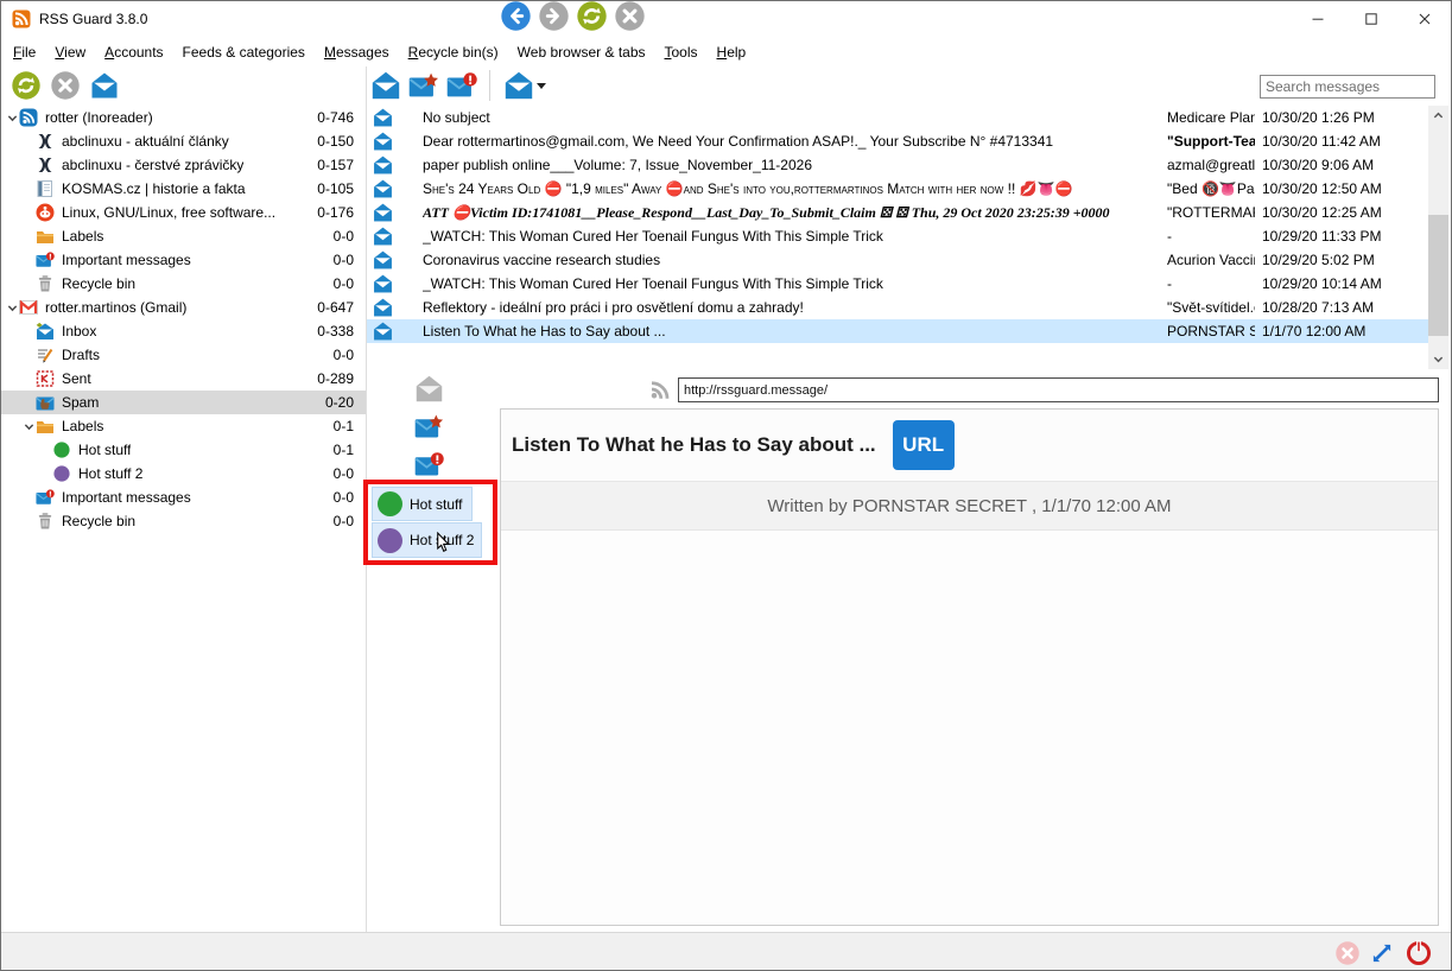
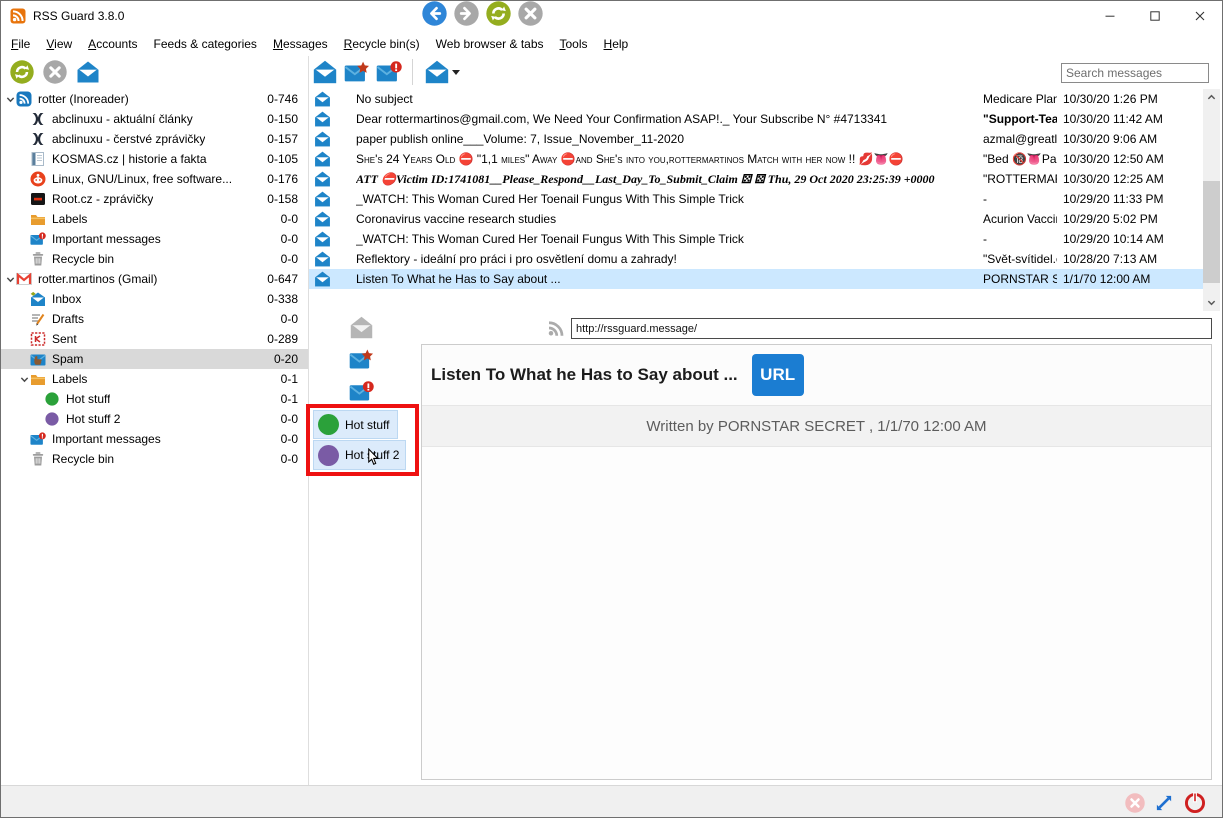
  RSS Guard 3.8.0
  File
  View
  Accounts
  Feeds & categories
  Messages
  Recycle bin(s)
  Web browser & tabs
  Tools
  Help
  Search messages
  rotter (Inoreader)
  0-746
  abclinuxu - aktuální články
  0-150
  abclinuxu - čerstvé zprávičky
  0-157
  KOSMAS.cz | historie a fakta
  0-105
  Linux, GNU/Linux, free software...
  0-176
+ Root.cz - zprávičky
+ 0-158
  Labels
  0-0
  Important messages
  0-0
  Recycle bin
  0-0
  rotter.martinos (Gmail)
  0-647
  Inbox
  0-338
  Drafts
  0-0
  Sent
  0-289
  Spam
  0-20
  Labels
  0-1
  Hot stuff
  0-1
  Hot stuff 2
  0-0
  Important messages
  0-0
  Recycle bin
  0-0
  No subject
  Medicare Plan
  10/30/20 1:26 PM
  Dear rottermartinos@gmail.com, We Need Your Confirmation ASAP!._ Your Subscribe N° #4713341
  "Support-Tea
  10/30/20 11:42 AM
- paper publish online___Volume: 7, Issue_November_11-2026
+ paper publish online___Volume: 7, Issue_November_11-2020
  10/30/20 9:06 AM
- She's 24 Years Old ⛔ "1,9 miles" Away ⛔and She's into you,rottermartinos Match with her now !! 💋👅⛔
+ She's 24 Years Old ⛔ "1,1 miles" Away ⛔and She's into you,rottermartinos Match with her now !! 💋👅⛔
  10/30/20 12:50 AM
  ATT ⛔Victim ID:1741081__Please_Respond__Last_Day_To_Submit_Claim ⚄ ⚄ Thu, 29 Oct 2020 23:25:39 +0000
  10/30/20 12:25 AM
  _WATCH: This Woman Cured Her Toenail Fungus With This Simple Trick
  -
  10/29/20 11:33 PM
  Coronavirus vaccine research studies
  10/29/20 5:02 PM
  _WATCH: This Woman Cured Her Toenail Fungus With This Simple Trick
  -
  10/29/20 10:14 AM
  Reflektory - ideální pro práci i pro osvětlení domu a zahrady!
  "Svět-svítidel.
  10/28/20 7:13 AM
  Listen To What he Has to Say about ...
  1/1/70 12:00 AM
  Hot stuff
  Hotuff 2
  http://rssguard.message/
  Listen To What he Has to Say about ...
  URL
  Written by PORNSTAR SECRET , 1/1/70 12:00 AM
